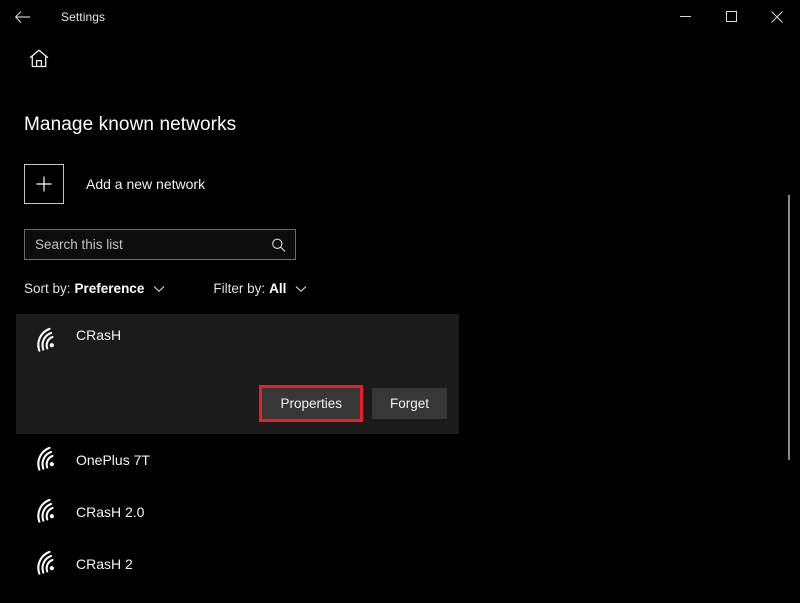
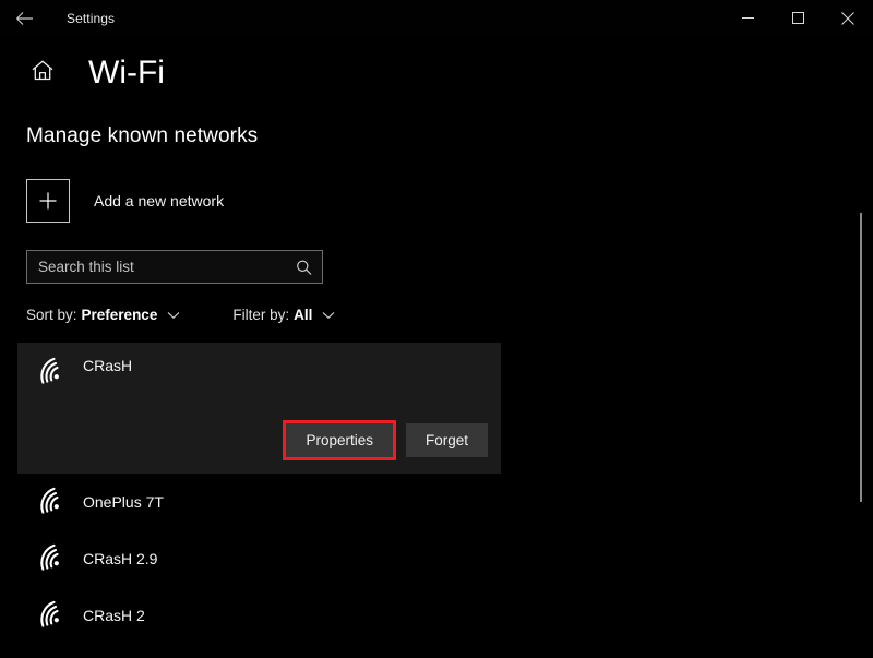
  Settings
+ Wi-Fi
  Manage known networks
  Add a new network
  Search this list
  Sort by:
  Preference
  Filter by:
  All
  CRasH
  Properties
  Forget
  OnePlus 7T
- CRasH 2.0
+ CRasH 2.9
  CRasH 2
